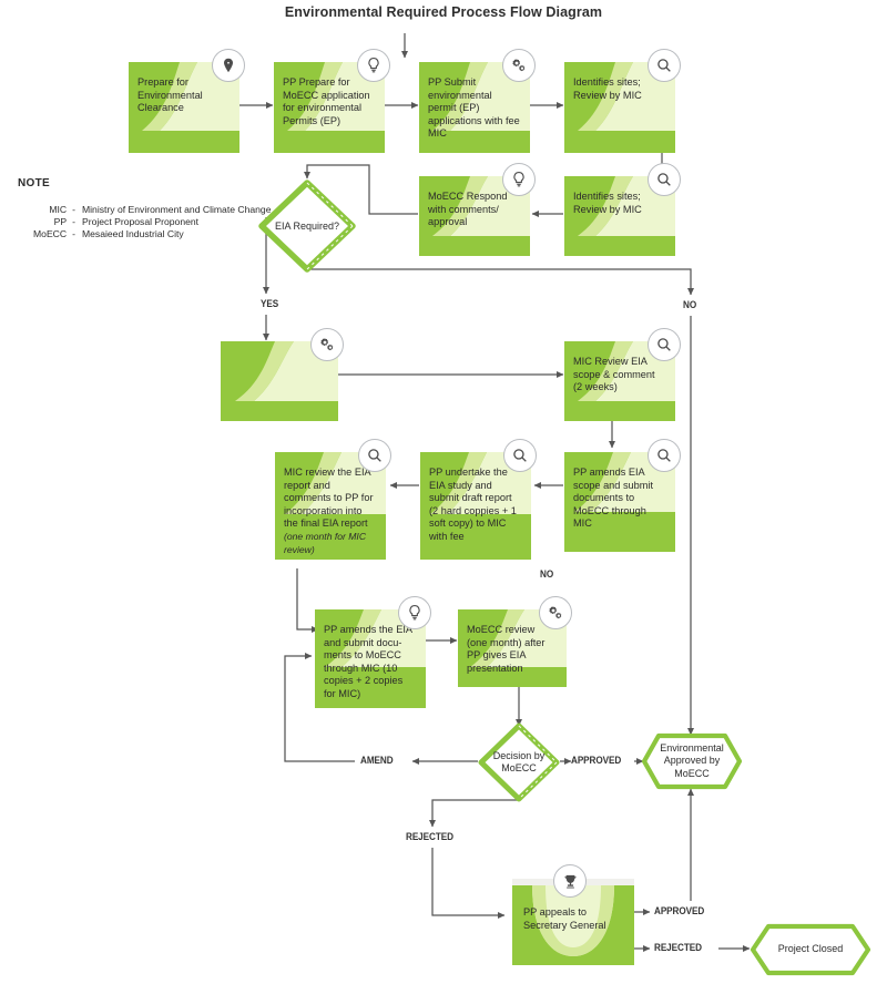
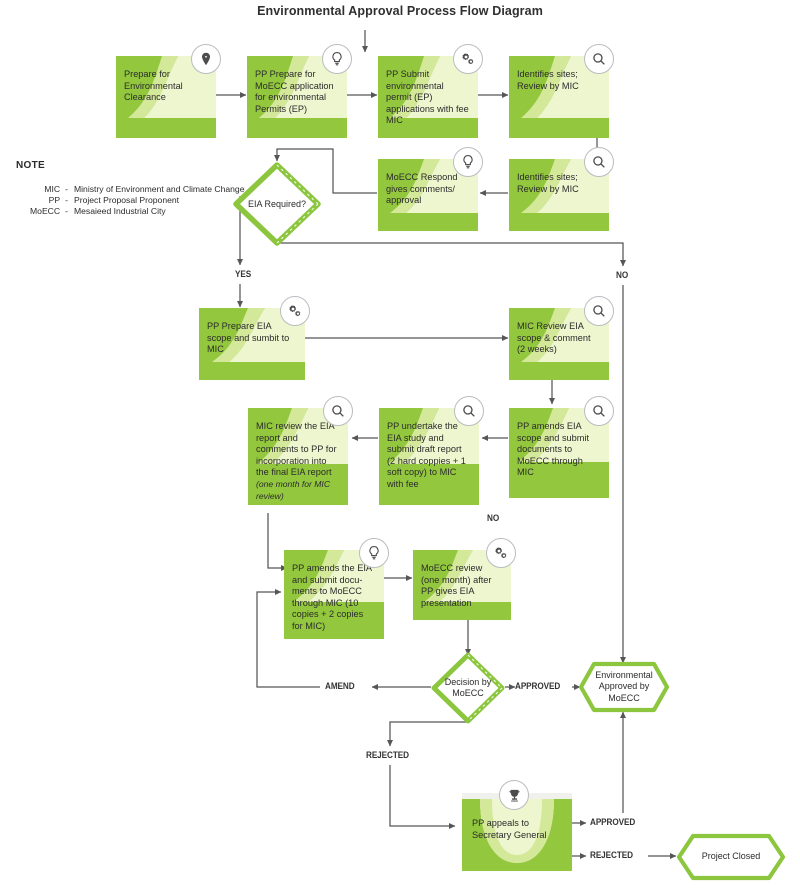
- Environmental Required Process Flow Diagram
+ Environmental Approval Process Flow Diagram
  Prepare for Environmental Clearance
  PP Prepare for MoECC application for environmental Permits (EP)
  PP Submit environmental permit (EP) applications with fee MIC
  Identifies sites; Review by MIC
- MoECC Respond with comments/ approval
+ MoECC Respond gives comments/ approval
  Identifies sites; Review by MIC
  EIA Required?
+ PP Prepare EIA scope and sumbit to MIC
  MIC Review EIA scope & comment (2 weeks)
  MIC review the EIA report and comments to PP for incorporation into the final EIA report (one month for MIC review)
  PP undertake the EIA study and submit draft report (2 hard coppies + 1 soft copy) to MIC with fee
  PP amends EIA scope and submit documents to MoECC through MIC
  PP amends the EIA and submit docu-ments to MoECC through MIC (10 copies + 2 copies for MIC)
  MoECC review (one month) after PP gives EIA presentation
  Decision by MoECC
  Environmental Approved by MoECC
  Project Closed
  PP appeals to Secretary General
  YES
  NO
  NO
  AMEND
  APPROVED
  REJECTED
  APPROVED
  REJECTED
  NOTE
  MIC	-	Ministry of Environment and Climate Change
  PP	-	Project Proposal Proponent
  MoECC	-	Mesaieed Industrial City
